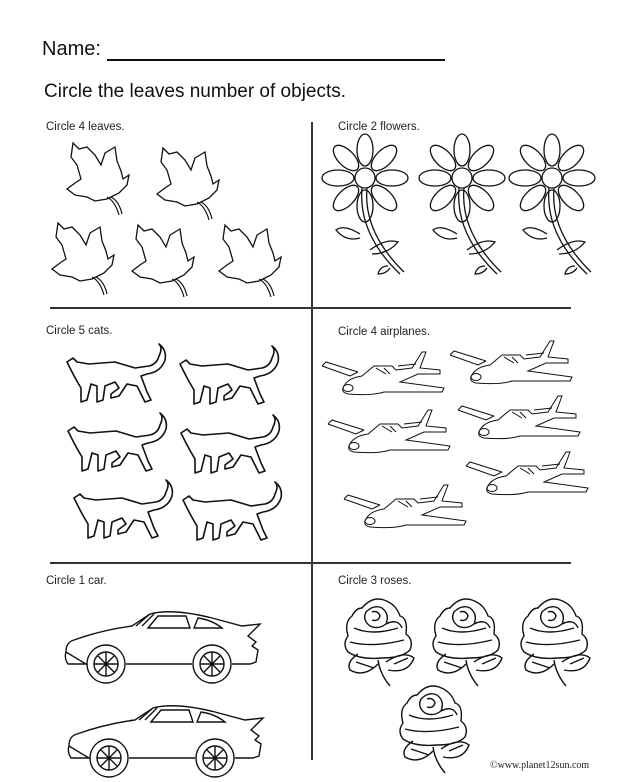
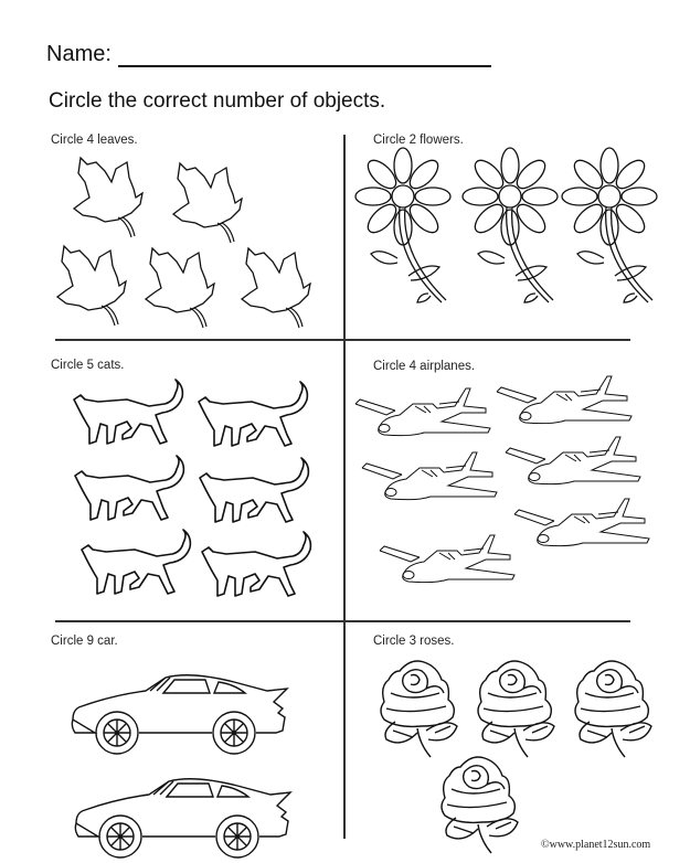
  Name:
- Circle the leaves number of objects.
+ Circle the correct number of objects.
  Circle 4 leaves.
  Circle 2 flowers.
  Circle 5 cats.
  Circle 4 airplanes.
- Circle 1 car.
+ Circle 9 car.
  Circle 3 roses.
  ©www.planet12sun.com
